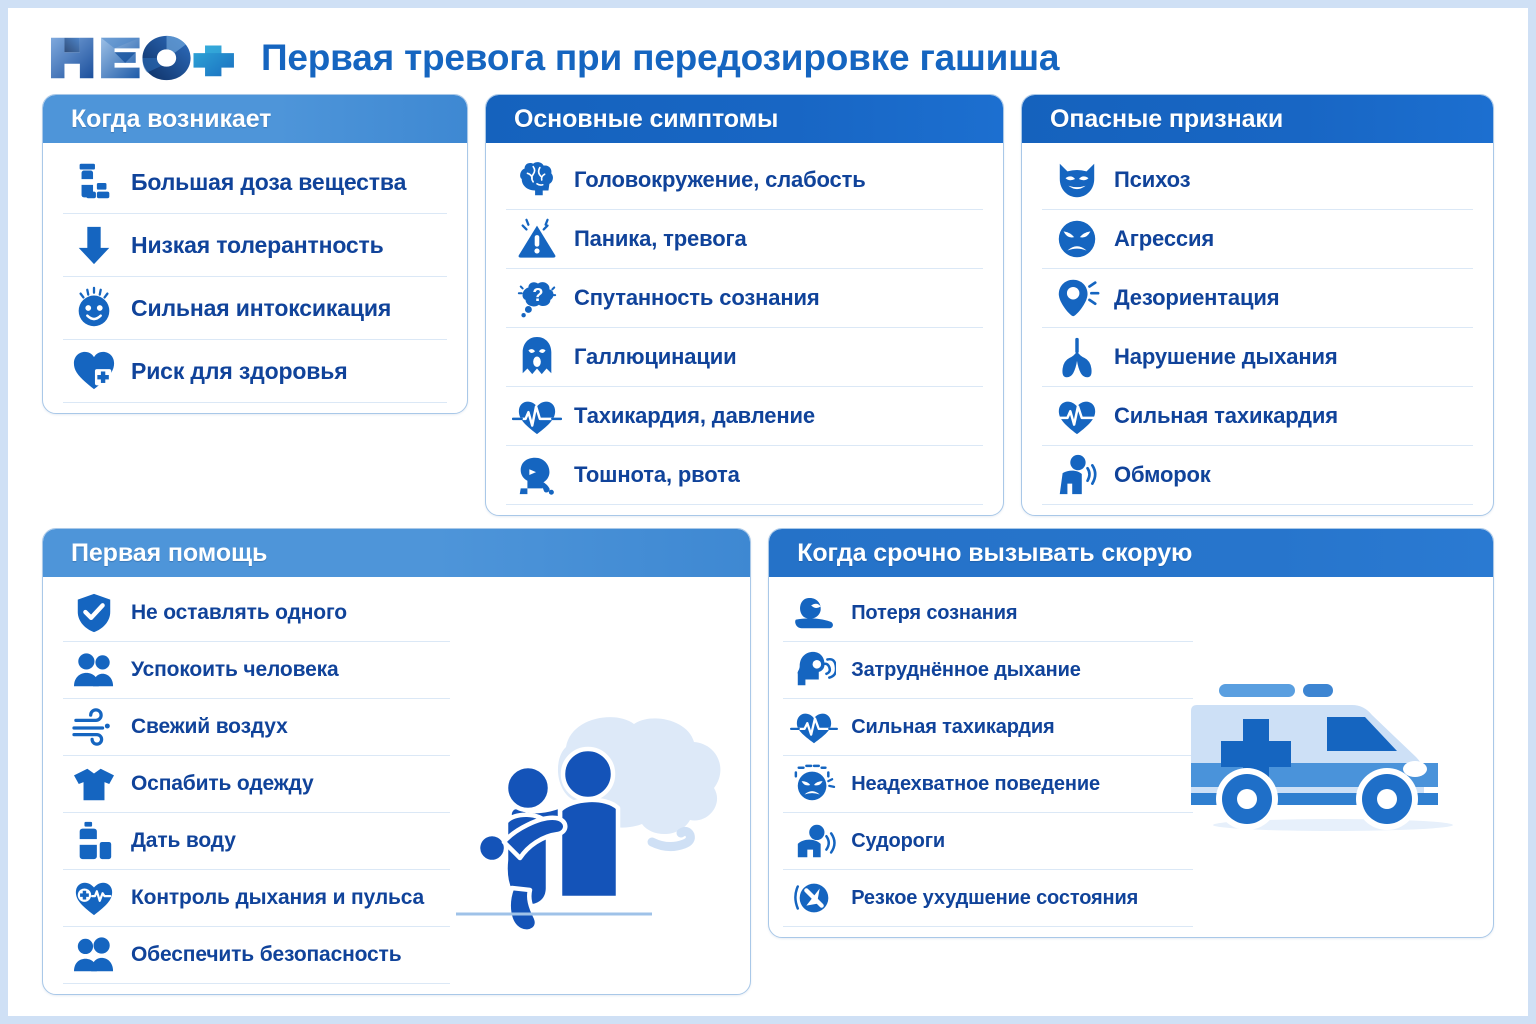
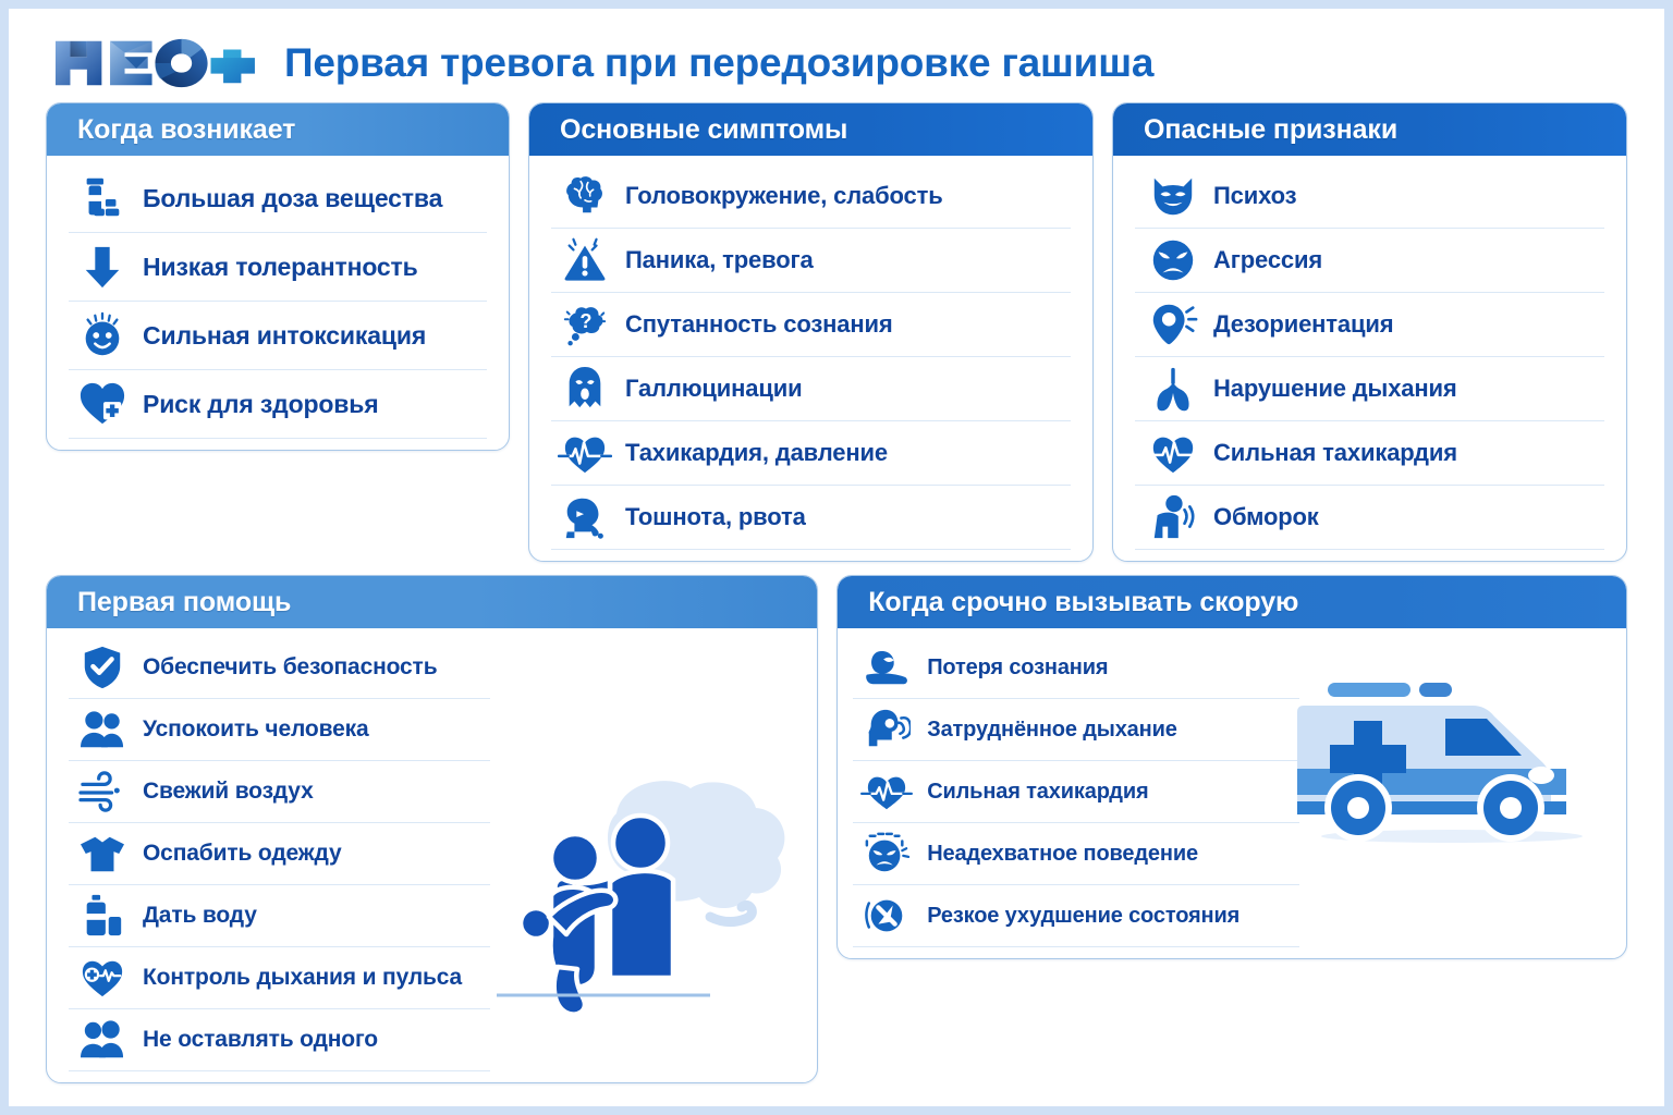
  Первая тревога при передозировке гашиша
  Когда возникает
  Большая доза вещества
  Низкая толерантность
  Сильная интоксикация
  Риск для здоровья
  Основные симптомы
  Головокружение, слабость
  Паника, тревога
  ?
  Спутанность сознания
  Галлюцинации
  Тахикардия, давление
  Тошнота, рвота
  Опасные признаки
  Психоз
  Агрессия
  Дезориентация
  Нарушение дыхания
  Сильная тахикардия
  Обморок
  Первая помощь
- Не оставлять одного
+ Обеспечить безопасность
  Успокоить человека
  Свежий воздух
  Оспабить одежду
  Дать воду
  Контроль дыхания и пульса
- Обеспечить безопасность
+ Не оставлять одного
  Когда срочно вызывать скорую
  Потеря сознания
  Затруднённое дыхание
  Сильная тахикардия
  Неадехватное поведение
- Судороги
  Резкое ухудшение состояния
